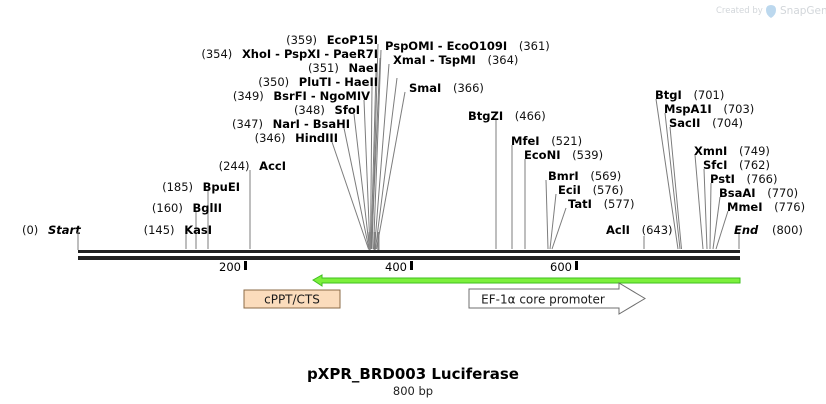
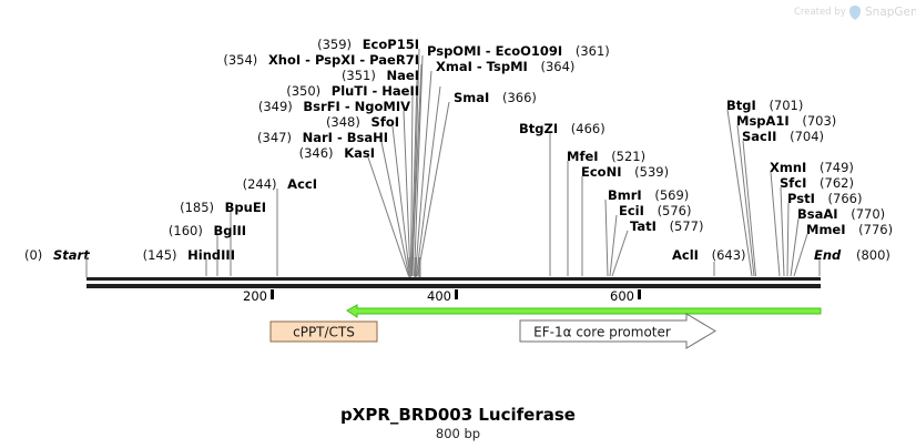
  Created by
  SnapGen
  200
  400
  600
  (0)
  Start
  End
  (800)
  (359) EcoP15I
  (354) XhoI - PspXI - PaeR7I
  (351) NaeI
  (350) PluTI - HaeII
  (349) BsrFI - NgoMIV
  (348) SfoI
  (347) NarI - BsaHI
- (346) HindIII
+ (346) KasI
  (244) AccI
  (185) BpuEI
  (160) BglII
- (145) KasI
+ (145) HindIII
  PspOMI - EcoO109I (361)
  XmaI - TspMI (364)
  SmaI (366)
  BtgZI (466)
  MfeI (521)
  EcoNI (539)
  BmrI (569)
  EciI (576)
  TatI (577)
  AclI (643)
  BtgI (701)
  MspA1I (703)
  SacII (704)
  XmnI (749)
  SfcI (762)
  PstI (766)
  BsaAI (770)
  MmeI (776)
  cPPT/CTS
  EF-1α core promoter
  pXPR_BRD003 Luciferase
  800 bp
